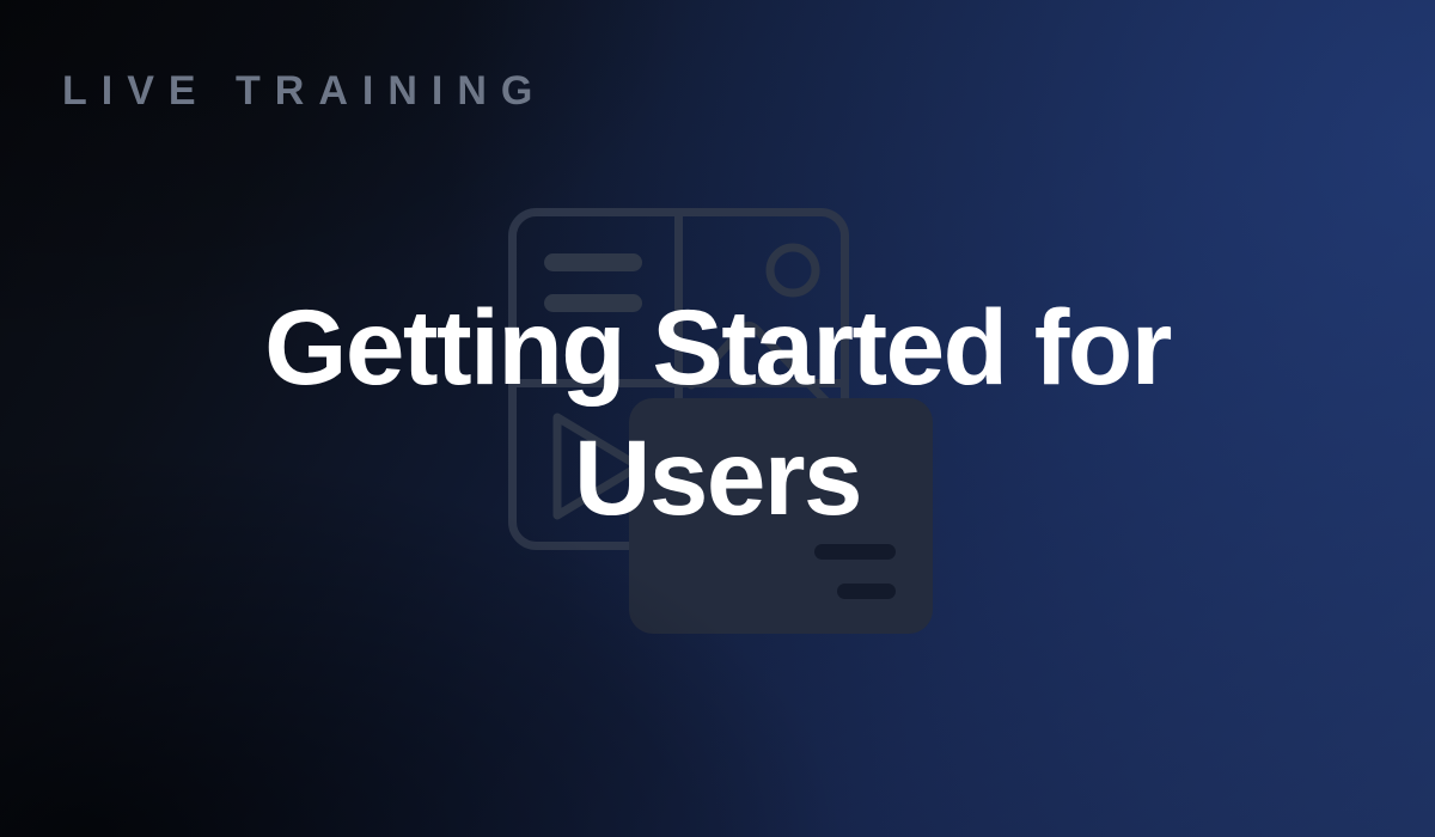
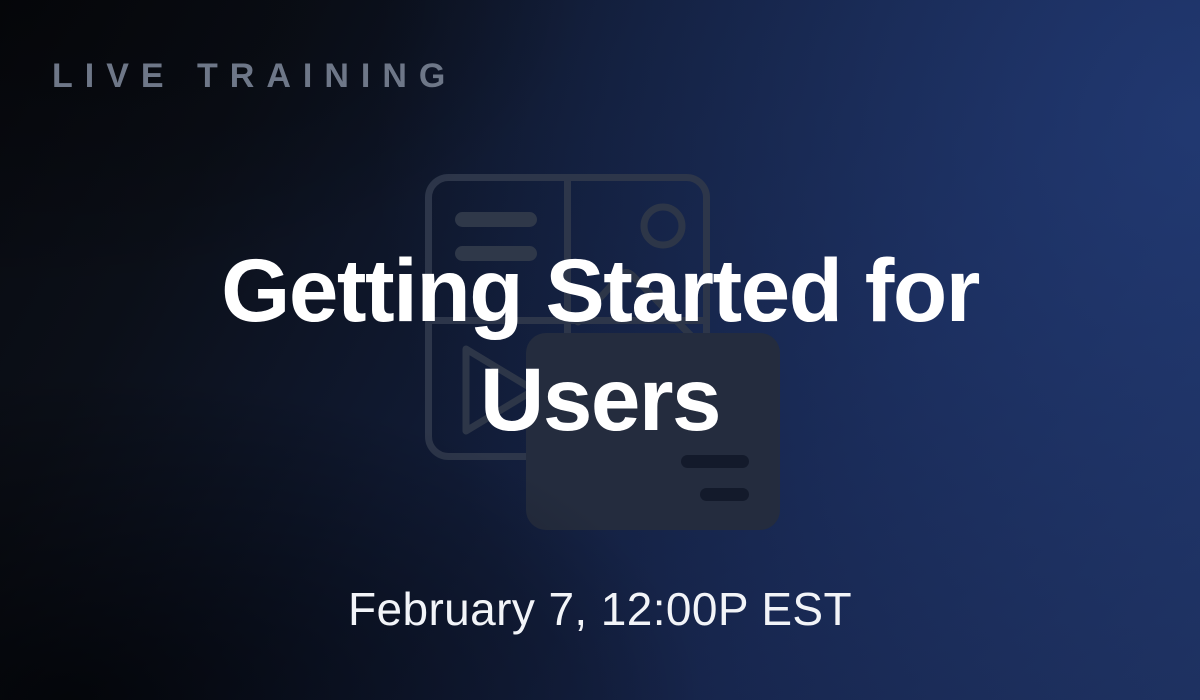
  LIVE TRAINING
  Getting Started for
  Users
+ February 7, 12:00P EST
